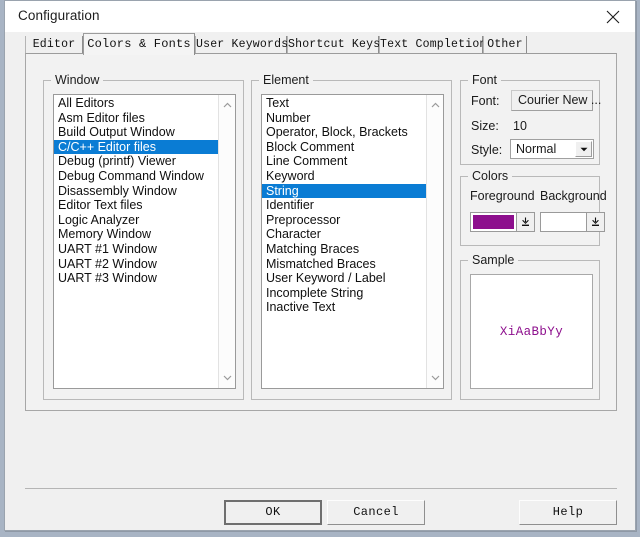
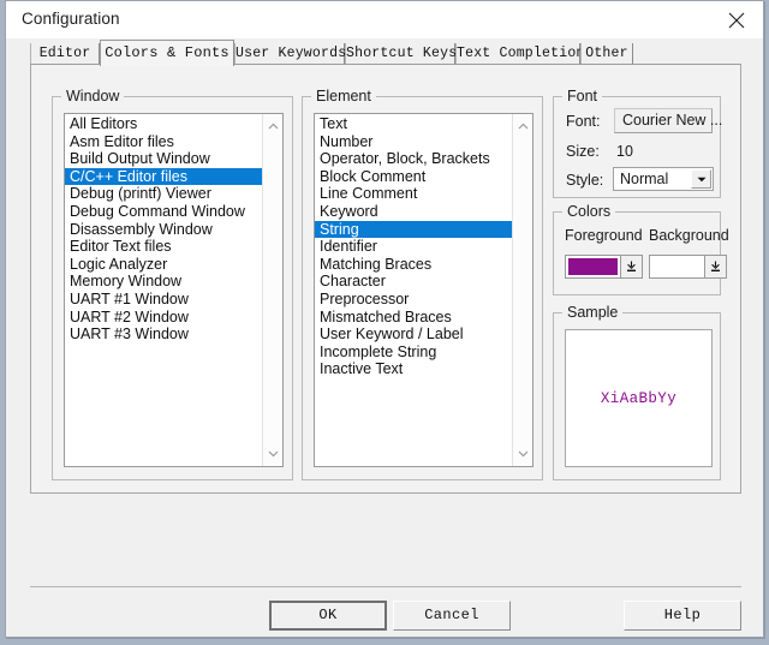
  Configuration
  Editor
  Colors & Fonts
  User Keywords
  Shortcut Keys
  Text Completio
  Other
  Window
  All Editors
  Asm Editor files
  Build Output Window
  C/C++ Editor files
  Debug (printf) Viewer
  Debug Command Window
  Disassembly Window
  Editor Text files
  Logic Analyzer
  Memory Window
  UART #1 Window
  UART #2 Window
  UART #3 Window
  Element
  Text
  Number
  Operator, Block, Brackets
  Block Comment
  Line Comment
  Keyword
  String
  Identifier
- Preprocessor
+ Matching Braces
  Character
- Matching Braces
+ Preprocessor
  Mismatched Braces
  User Keyword / Label
  Incomplete String
  Inactive Text
  Font
  Font:
  Courier New ...
  Size:
  10
  Style:
  Normal
  Colors
  Foreground
  Background
  Sample
  XiAaBbYy
  OK
  Cancel
  Help
